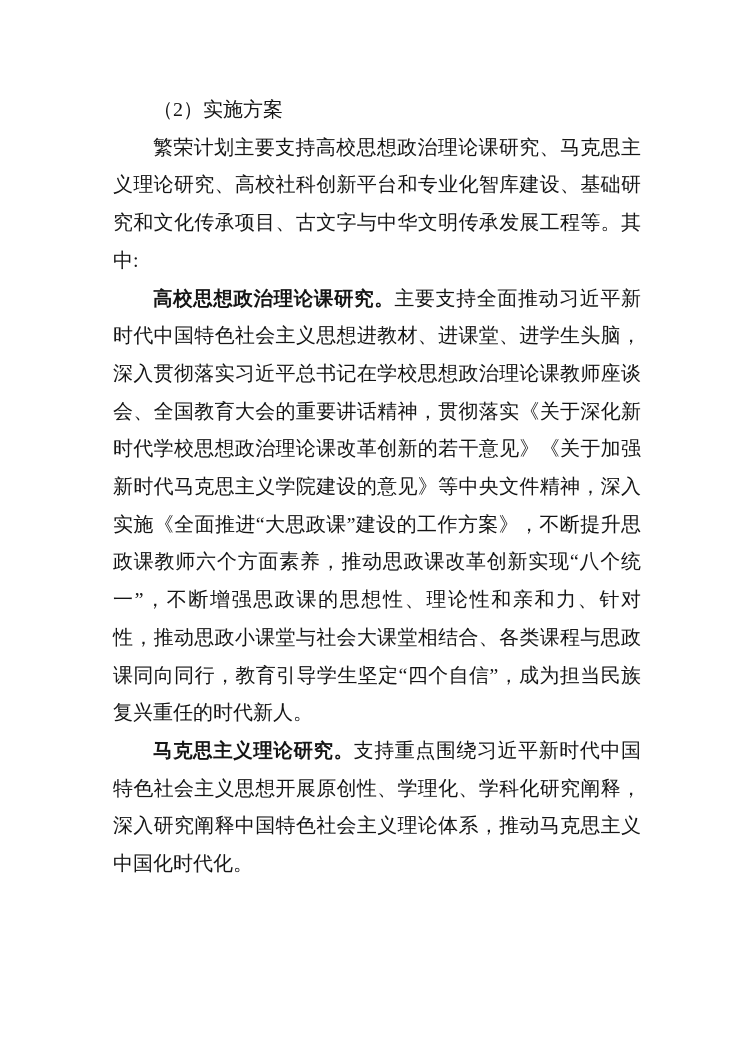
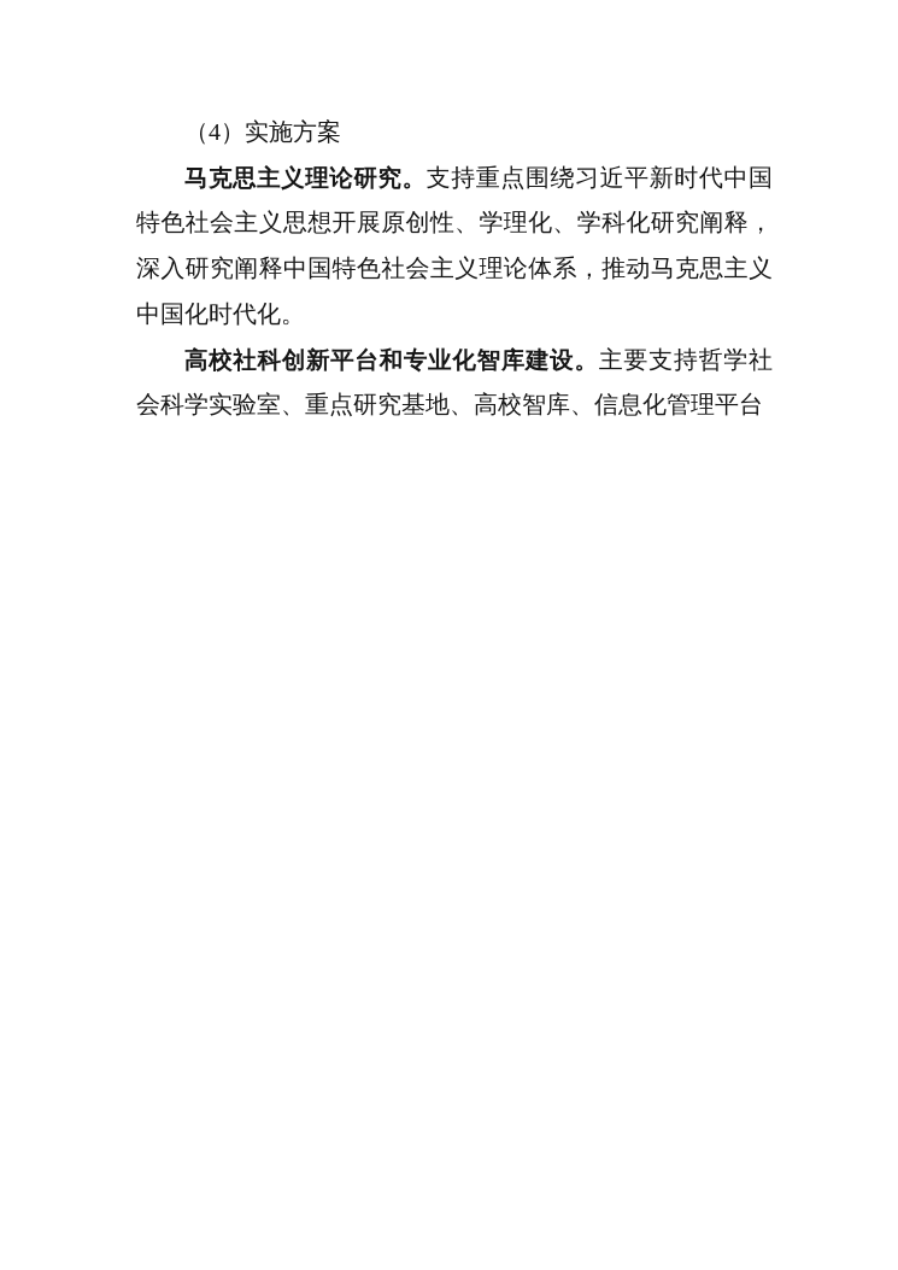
- （2）实施方案
+ （4）实施方案
- 繁荣计划主要支持高校思想政治理论课研究、马克思主义理论研究、高校社科创新平台和专业化智库建设、基础研究和文化传承项目、古文字与中华文明传承发展工程等。其中:
- 高校思想政治理论课研究。主要支持全面推动习近平新时代中国特色社会主义思想进教材、进课堂、进学生头脑，深入贯彻落实习近平总书记在学校思想政治理论课教师座谈会、全国教育大会的重要讲话精神，贯彻落实《关于深化新时代学校思想政治理论课改革创新的若干意见》《关于加强新时代马克思主义学院建设的意见》等中央文件精神，深入实施《全面推进“大思政课”建设的工作方案》，不断提升思政课教师六个方面素养，推动思政课改革创新实现“八个统一”，不断增强思政课的思想性、理论性和亲和力、针对性，推动思政小课堂与社会大课堂相结合、各类课程与思政课同向同行，教育引导学生坚定“四个自信”，成为担当民族复兴重任的时代新人。
  马克思主义理论研究。支持重点围绕习近平新时代中国特色社会主义思想开展原创性、学理化、学科化研究阐释，深入研究阐释中国特色社会主义理论体系，推动马克思主义中国化时代化。
+ 高校社科创新平台和专业化智库建设。主要支持哲学社会科学实验室、重点研究基地、高校智库、信息化管理平台
